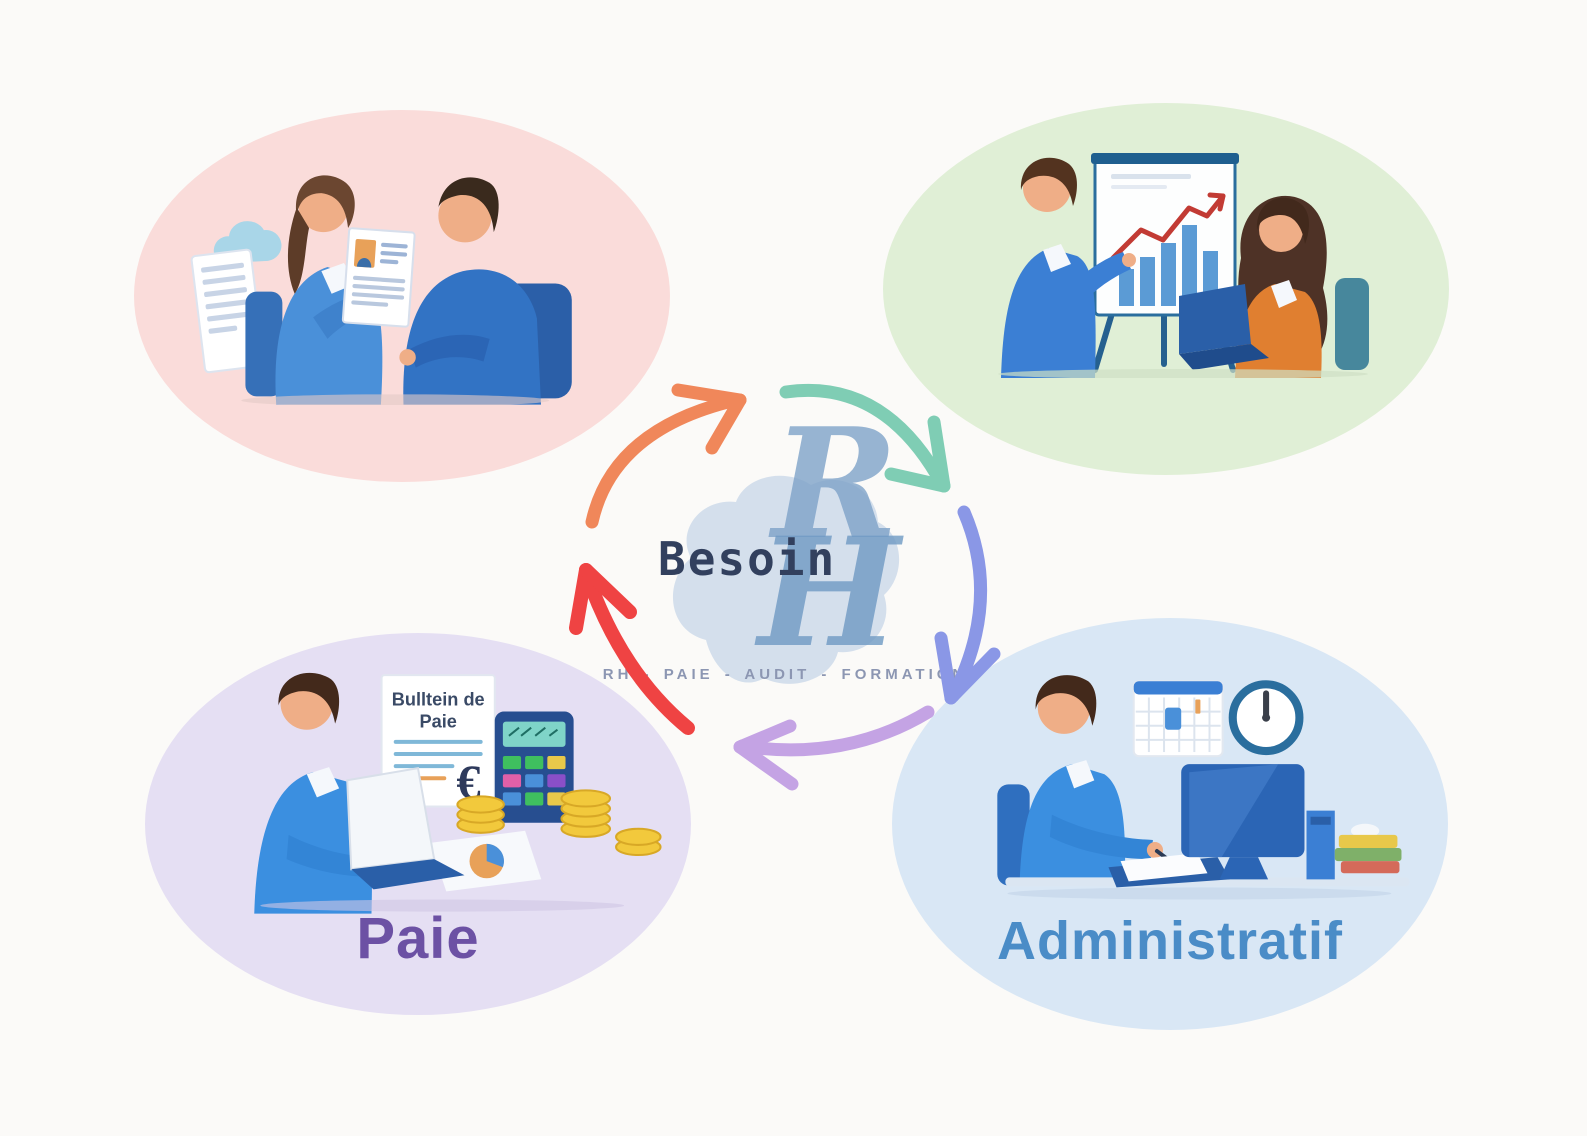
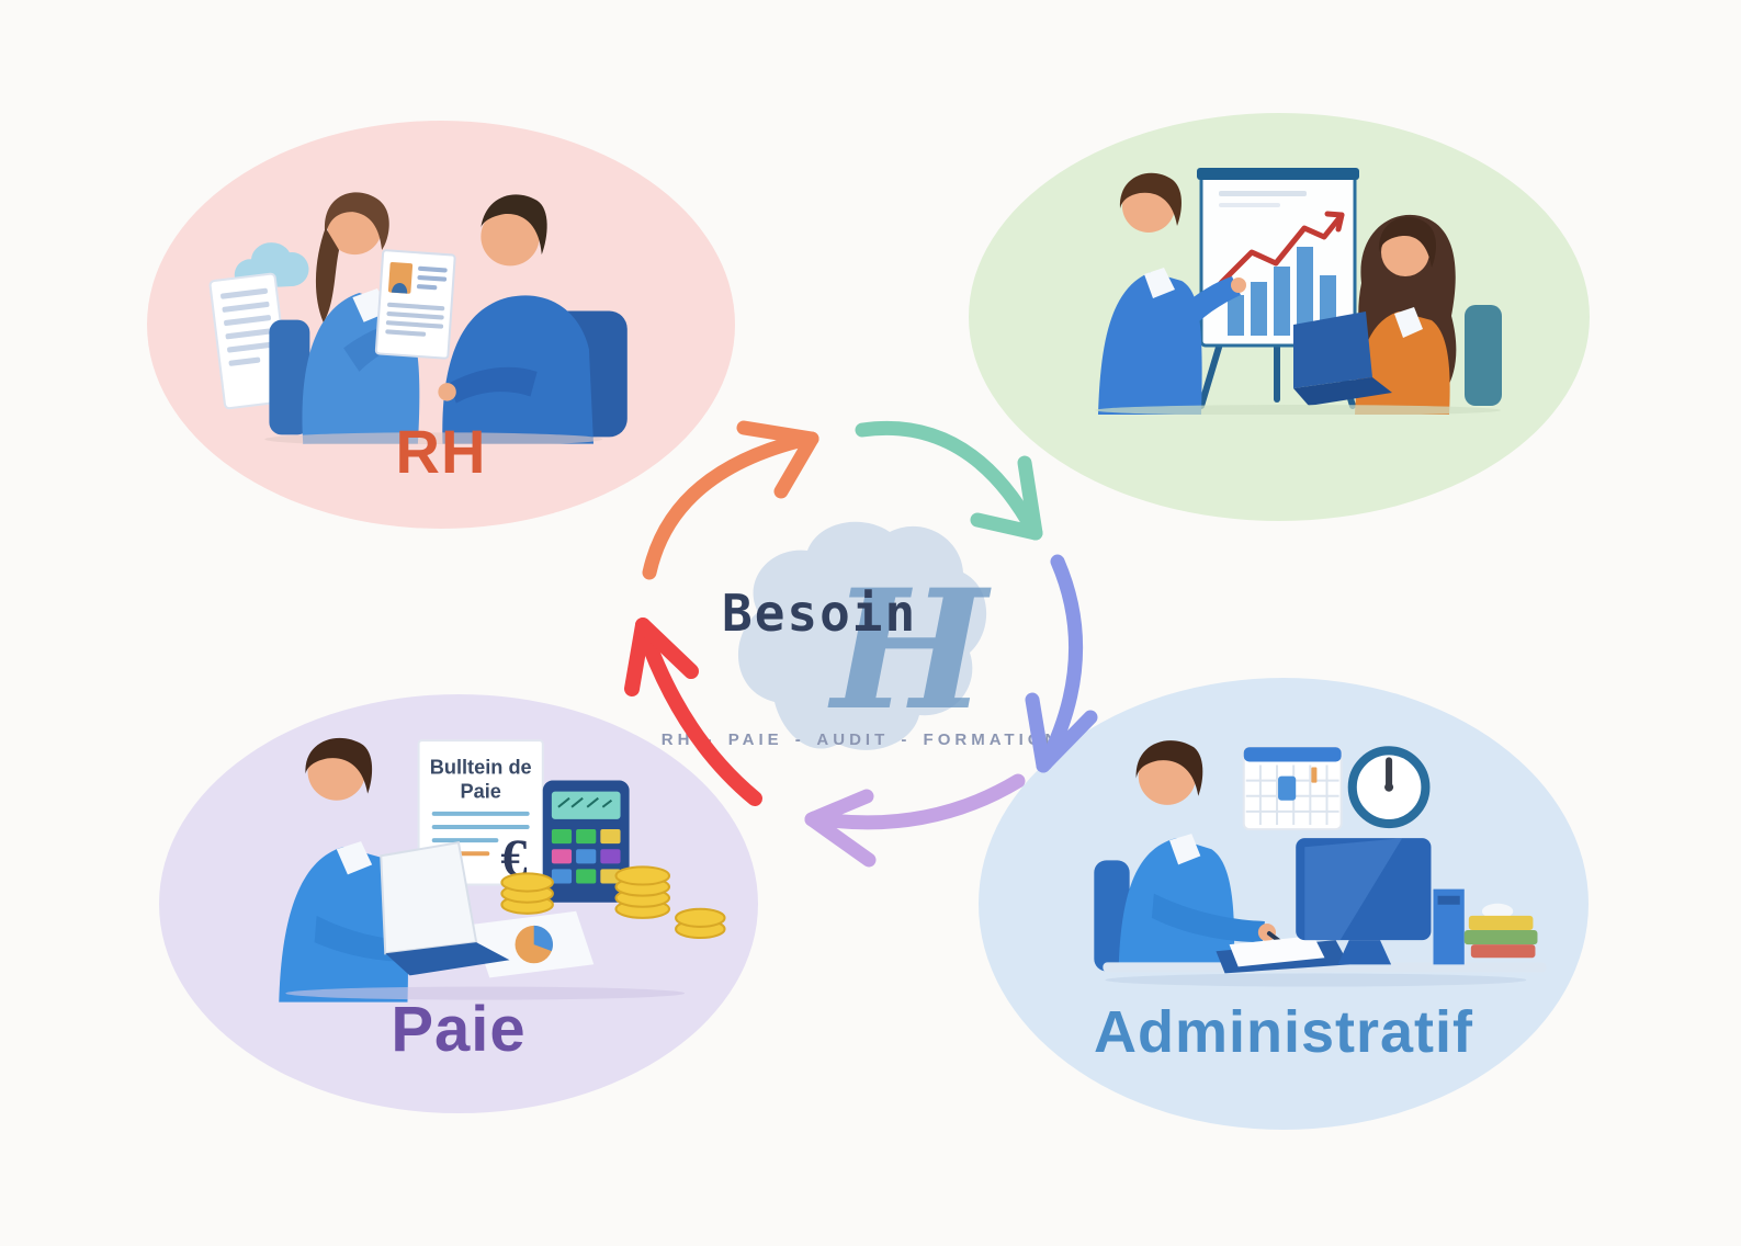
+ RH
  Bulltein de
  Paie
  €
  Paie
  Administratif
- R
  H
  Besoin
  RH - PAIE - AUDIT - FORMATI
